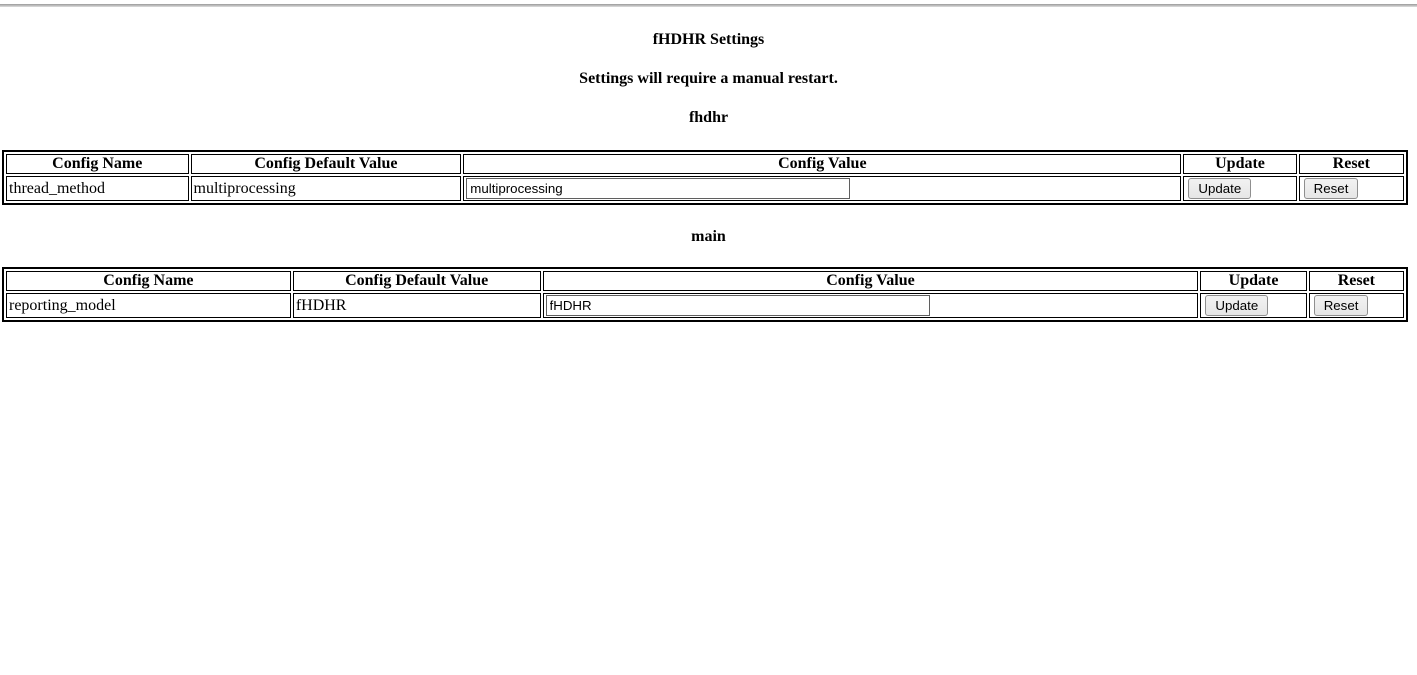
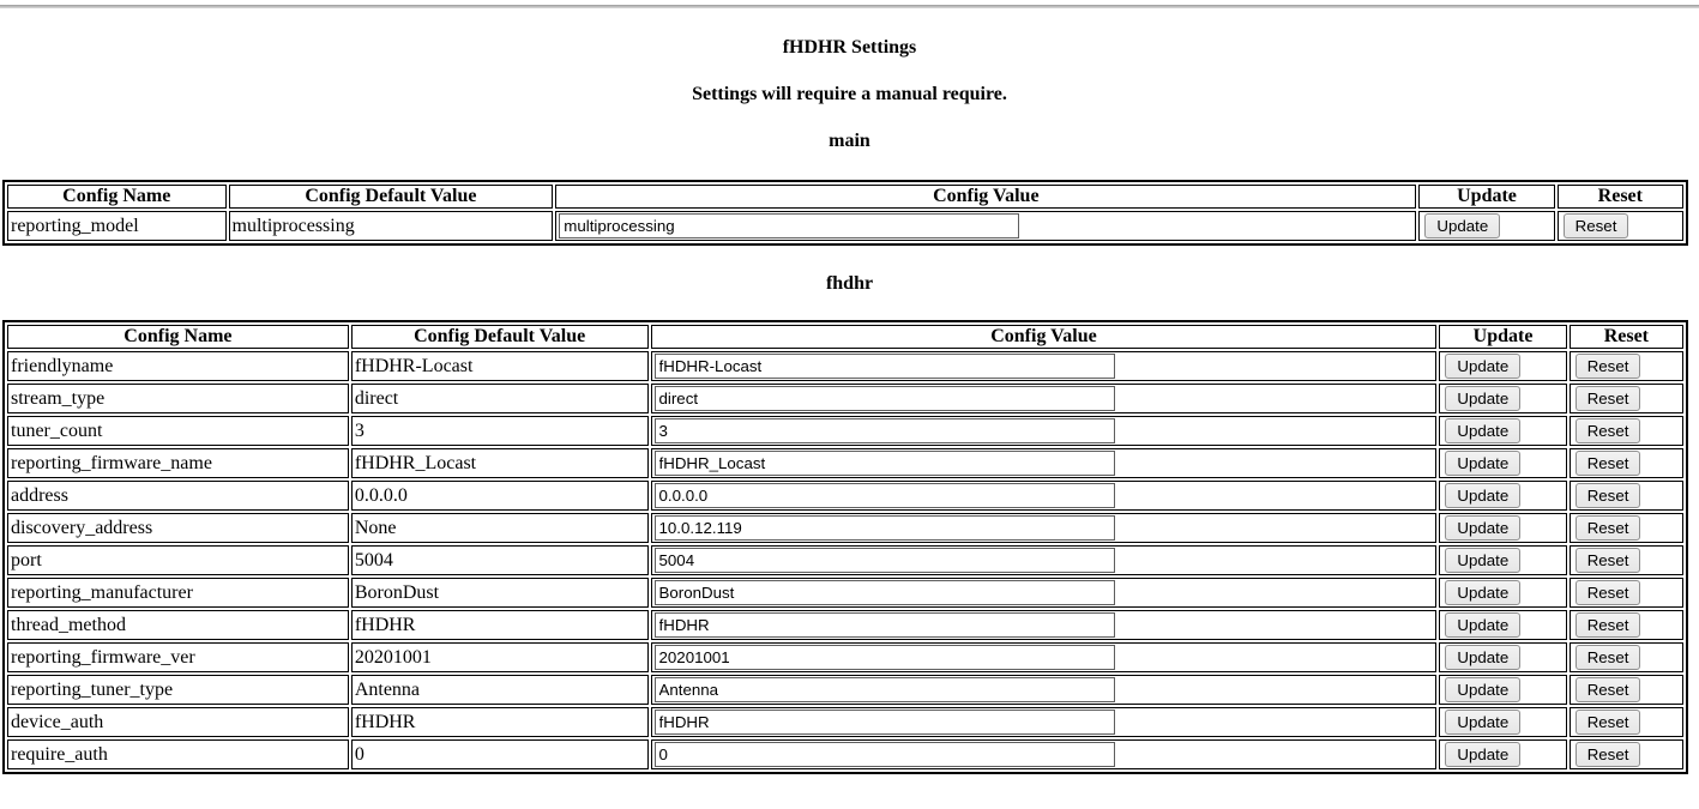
  fHDHR Settings
- Settings will require a manual restart.
+ Settings will require a manual require.
- fhdhr
+ main
  Config Name	Config Default Value	Config Value	Update	Reset
- thread_method	multiprocessing	multiprocessing	Update	Reset
+ reporting_model	multiprocessing	multiprocessing	Update	Reset
- main
+ fhdhr
  Config Name	Config Default Value	Config Value	Update	Reset
+ friendlyname	fHDHR-Locast	fHDHR-Locast	Update	Reset
+ stream_type	direct	direct	Update	Reset
+ tuner_count	3	3	Update	Reset
+ reporting_firmware_name	fHDHR_Locast	fHDHR_Locast	Update	Reset
+ address	0.0.0.0	0.0.0.0	Update	Reset
+ discovery_address	None	10.0.12.119	Update	Reset
+ port	5004	5004	Update	Reset
+ reporting_manufacturer	BoronDust	BoronDust	Update	Reset
- reporting_model	fHDHR	fHDHR	Update	Reset
+ thread_method	fHDHR	fHDHR	Update	Reset
+ reporting_firmware_ver	20201001	20201001	Update	Reset
+ reporting_tuner_type	Antenna	Antenna	Update	Reset
+ device_auth	fHDHR	fHDHR	Update	Reset
+ require_auth	0	0	Update	Reset
